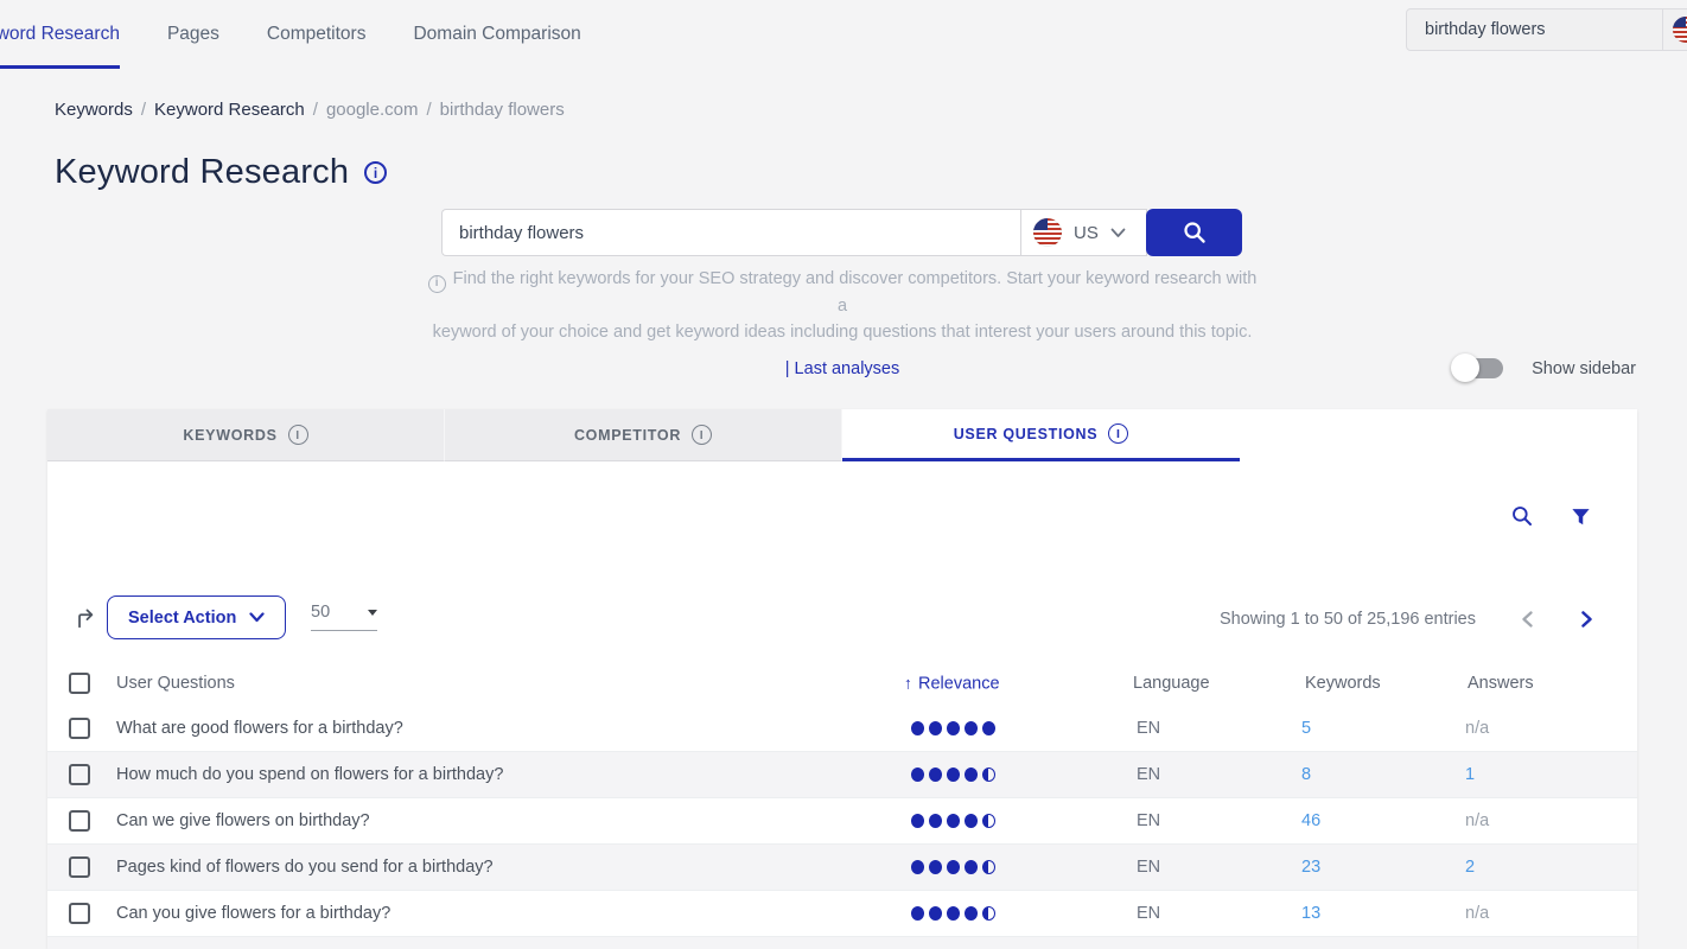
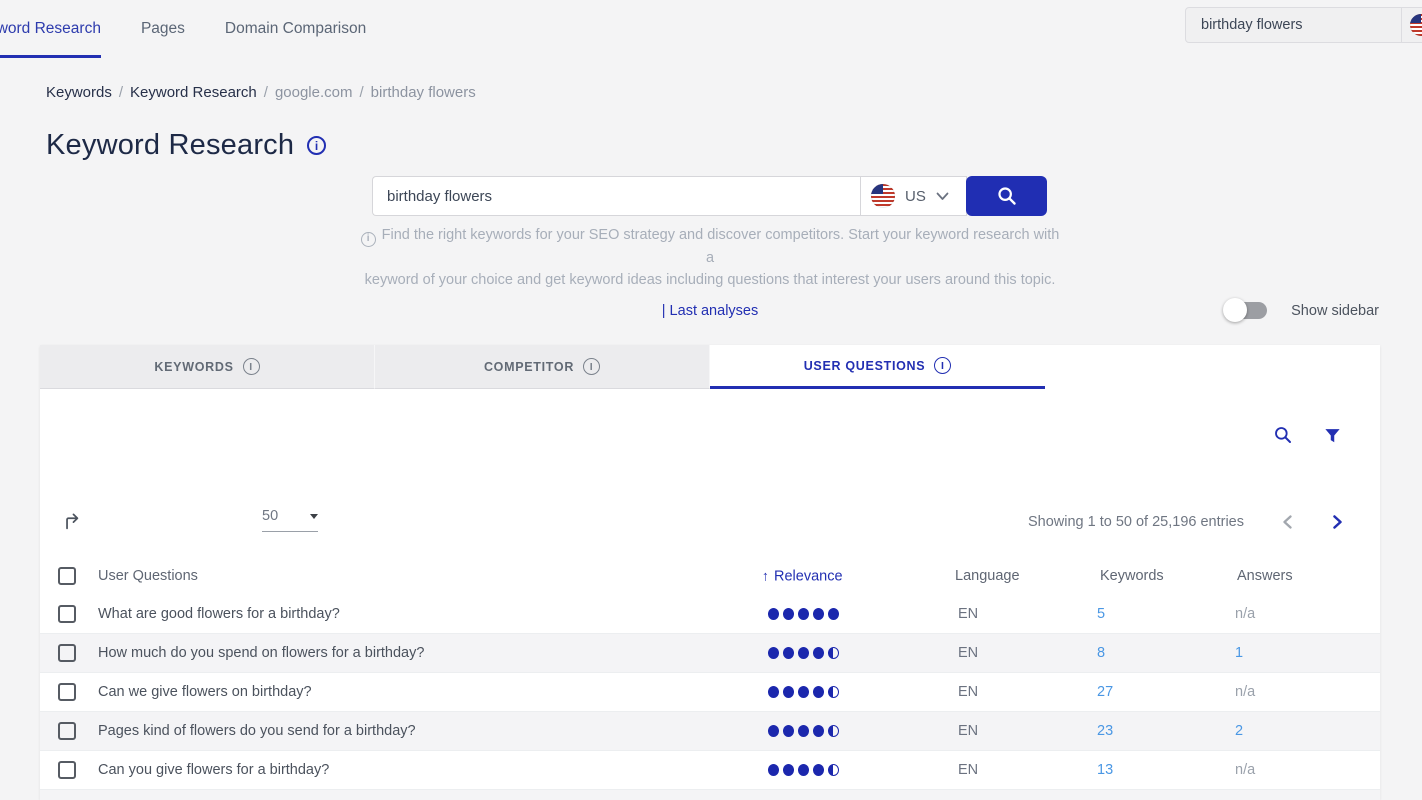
  word Research
  Pages
- Competitors
  Domain Comparison
  birthday flowers
  Keywords / Keyword Research / google.com / birthday flowers
  Keyword Research
  birthday flowers
  US
  Find the right keywords for your SEO strategy and discover competitors. Start your keyword research with a
  keyword of your choice and get keyword ideas including questions that interest your users around this topic.
  | Last analyses
  Show sidebar
  KEYWORDS
  COMPETITOR
  USER QUESTIONS
- Select Action
  50
  Showing 1 to 50 of 25,196 entries
  User Questions
  Relevance
  Language
  Keywords
  Answers
  What are good flowers for a birthday?
  EN
  5
  n/a
  How much do you spend on flowers for a birthday?
  EN
  8
  1
  Can we give flowers on birthday?
  EN
- 46
+ 27
  n/a
  Pages kind of flowers do you send for a birthday?
  EN
  23
  2
  Can you give flowers for a birthday?
  EN
  13
  n/a
